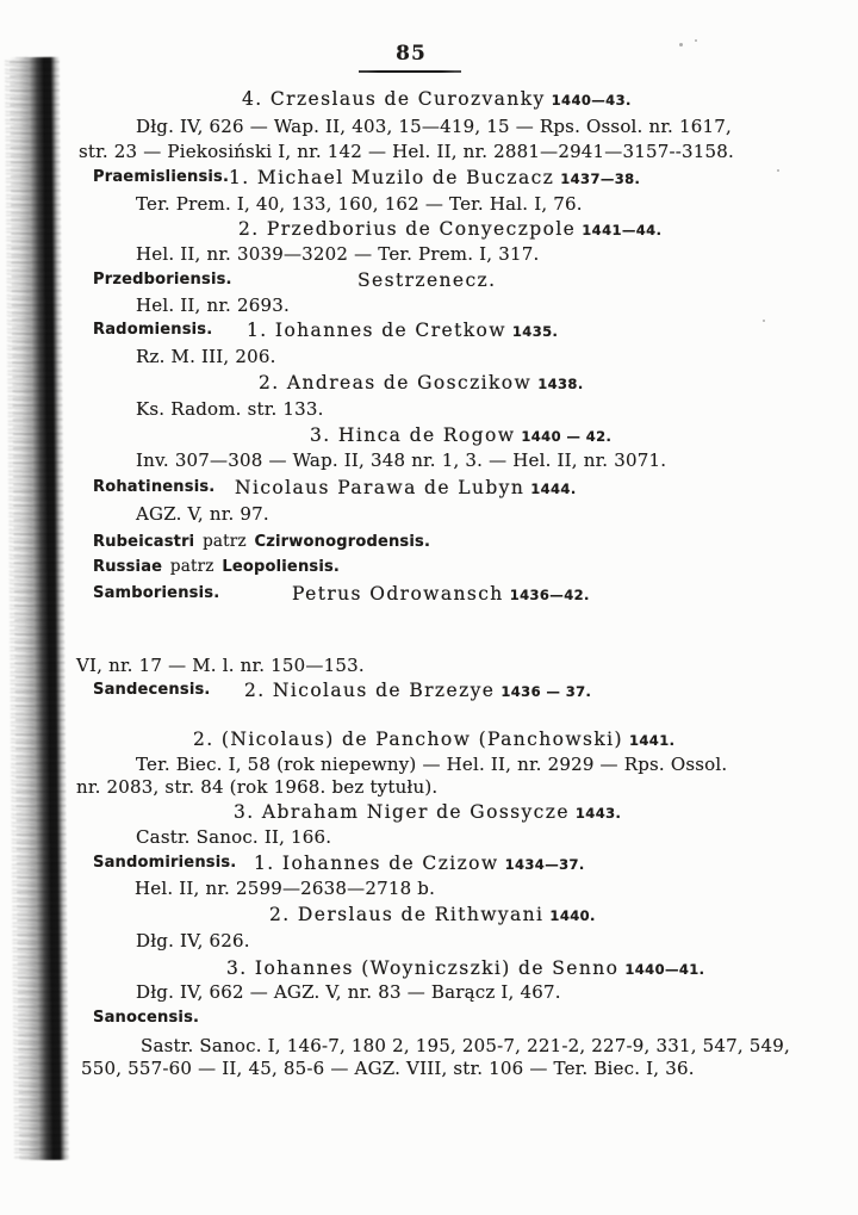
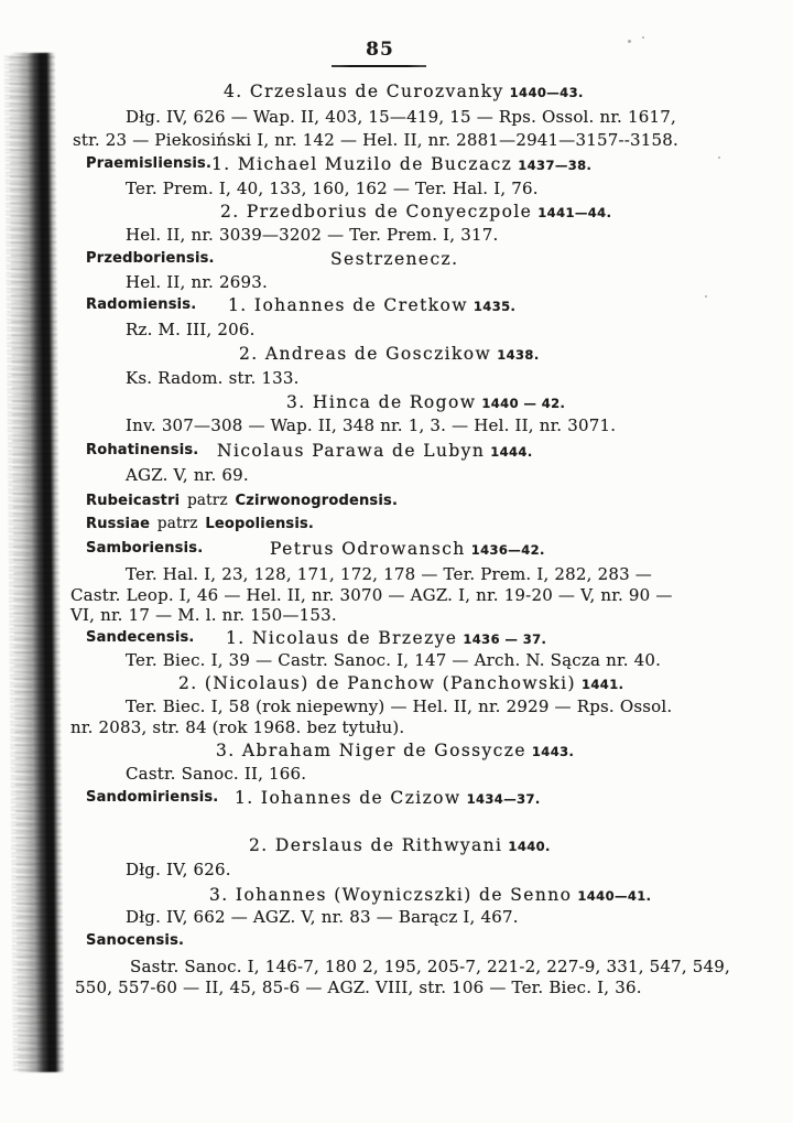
  85
  4. Crzeslaus de Curozvanky 1440—43.
  Dłg. IV, 626 — Wap. II, 403, 15—419, 15 — Rps. Ossol. nr. 1617,
  str. 23 — Piekosiński I, nr. 142 — Hel. II, nr. 2881—2941—3157--3158.
  Praemisliensis.
  1. Michael Muzilo de Buczacz 1437—38.
  Ter. Prem. I, 40, 133, 160, 162 — Ter. Hal. I, 76.
  2. Przedborius de Conyeczpole 1441—44.
  Hel. II, nr. 3039—3202 — Ter. Prem. I, 317.
  Przedboriensis.
  Sestrzenecz.
  Hel. II, nr. 2693.
  Radomiensis.
  1. Iohannes de Cretkow 1435.
  Rz. M. III, 206.
  2. Andreas de Gosczikow 1438.
  Ks. Radom. str. 133.
  3. Hinca de Rogow 1440 — 42.
  Inv. 307—308 — Wap. II, 348 nr. 1, 3. — Hel. II, nr. 3071.
  Rohatinensis.
  Nicolaus Parawa de Lubyn 1444.
- AGZ. V, nr. 97.
+ AGZ. V, nr. 69.
  Rubeicastri patrz Czirwonogrodensis.
  Russiae patrz Leopoliensis.
  Samboriensis.
  Petrus Odrowansch 1436—42.
+ Ter. Hal. I, 23, 128, 171, 172, 178 — Ter. Prem. I, 282, 283 —
+ Castr. Leop. I, 46 — Hel. II, nr. 3070 — AGZ. I, nr. 19-20 — V, nr. 90 —
  VI, nr. 17 — M. l. nr. 150—153.
  Sandecensis.
- 2. Nicolaus de Brzezye 1436 — 37.
+ 1. Nicolaus de Brzezye 1436 — 37.
+ Ter. Biec. I, 39 — Castr. Sanoc. I, 147 — Arch. N. Sącza nr. 40.
  2. (Nicolaus) de Panchow (Panchowski) 1441.
  Ter. Biec. I, 58 (rok niepewny) — Hel. II, nr. 2929 — Rps. Ossol.
  nr. 2083, str. 84 (rok 1968. bez tytułu).
  3. Abraham Niger de Gossycze 1443.
  Castr. Sanoc. II, 166.
  Sandomiriensis.
  1. Iohannes de Czizow 1434—37.
- Hel. II, nr. 2599—2638—2718 b.
  2. Derslaus de Rithwyani 1440.
  Dłg. IV, 626.
  3. Iohannes (Woyniczszki) de Senno 1440—41.
  Dłg. IV, 662 — AGZ. V, nr. 83 — Barącz I, 467.
  Sanocensis.
  Sastr. Sanoc. I, 146-7, 180 2, 195, 205-7, 221-2, 227-9, 331, 547, 549,
  550, 557-60 — II, 45, 85-6 — AGZ. VIII, str. 106 — Ter. Biec. I, 36.
